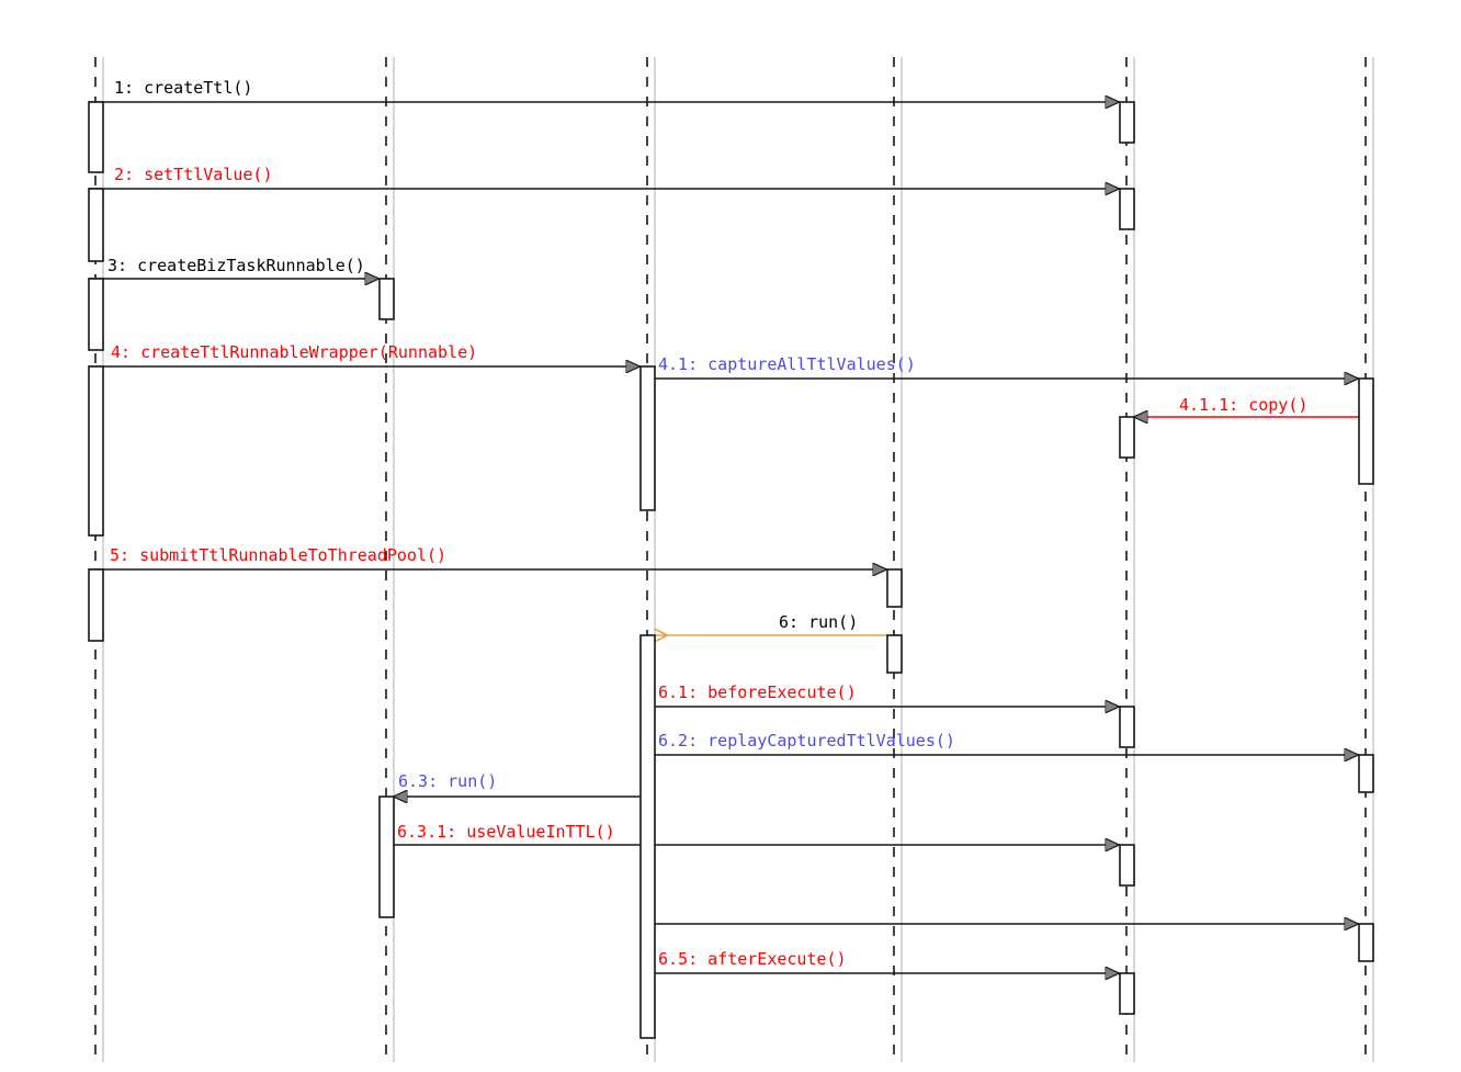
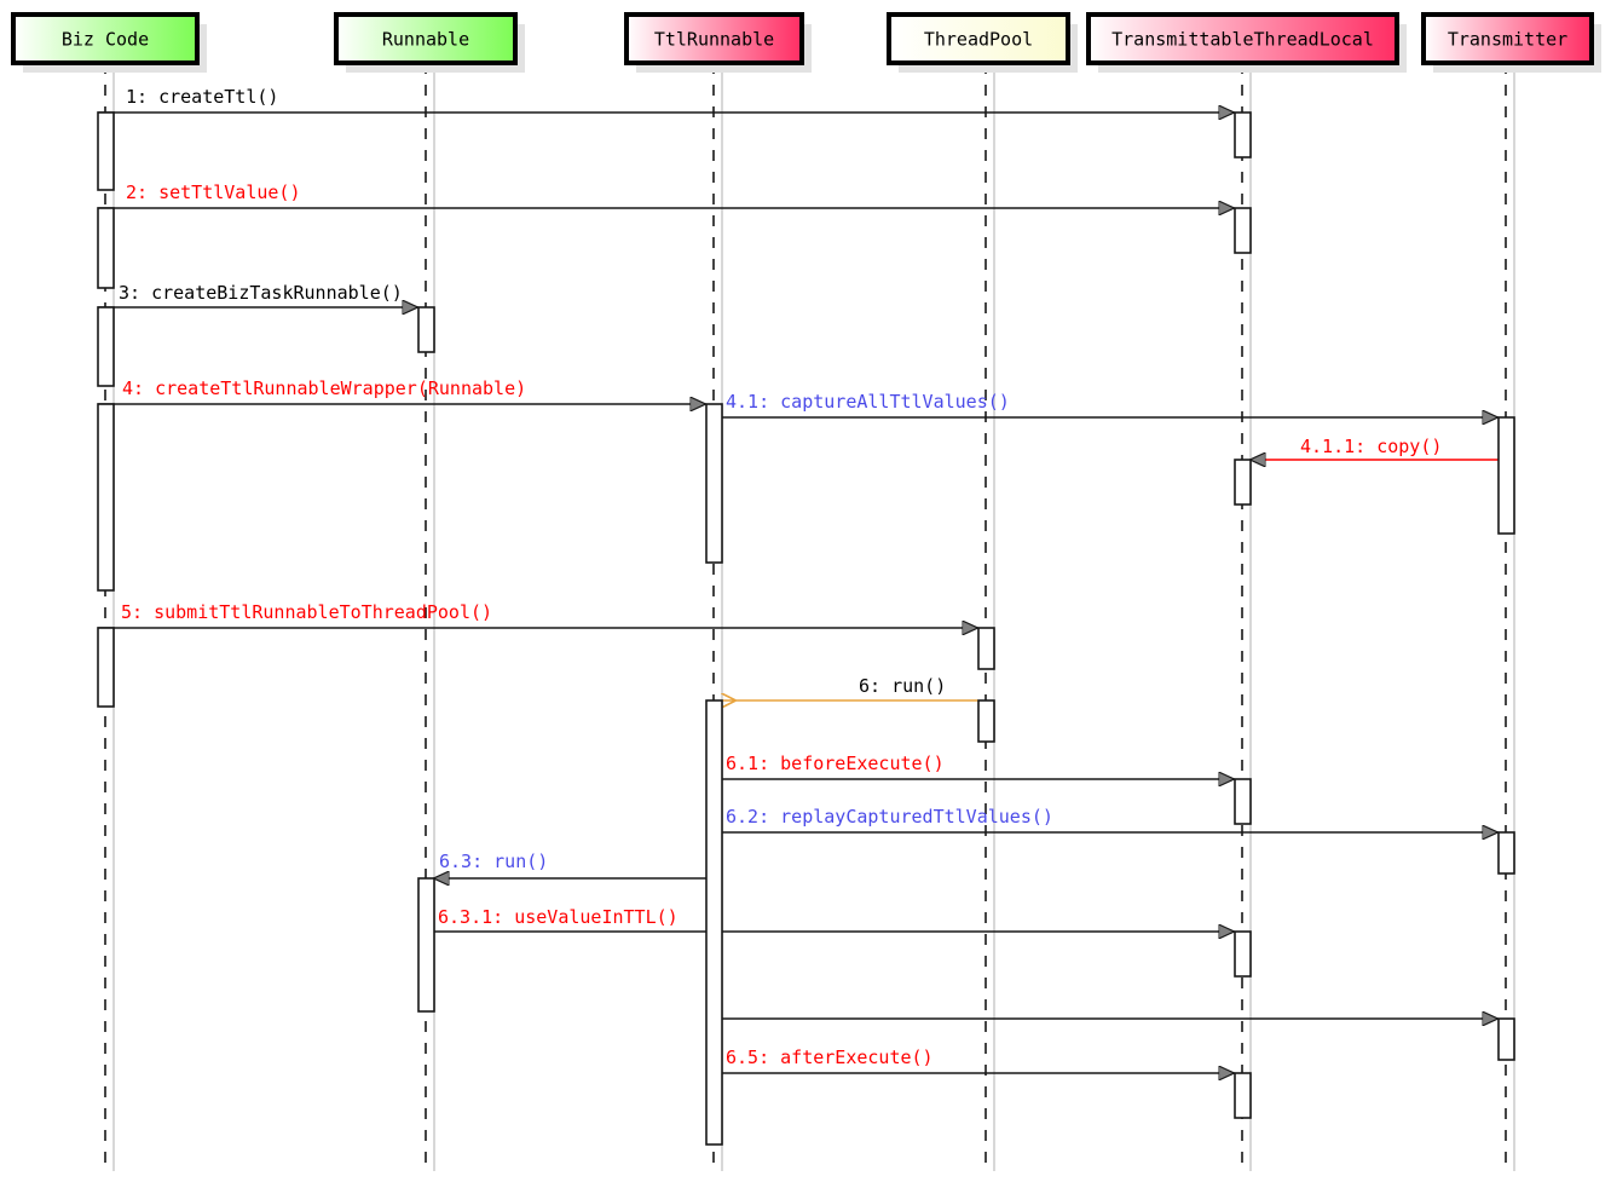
+ Biz Code
+ Runnable
+ TtlRunnable
+ ThreadPool
+ TransmittableThreadLocal
+ Transmitter
  1: createTtl()
  2: setTtlValue()
  3: createBizTaskRunnable()
  4: createTtlRunnableWrapper(Runnable)
  4.1: captureAllTtlValues()
  4.1.1: copy()
  5: submitTtlRunnableToThreadPool()
  6: run()
  6.1: beforeExecute()
  6.2: replayCapturedTtlValues()
  6.3: run()
  6.3.1: useValueInTTL()
  6.5: afterExecute()
